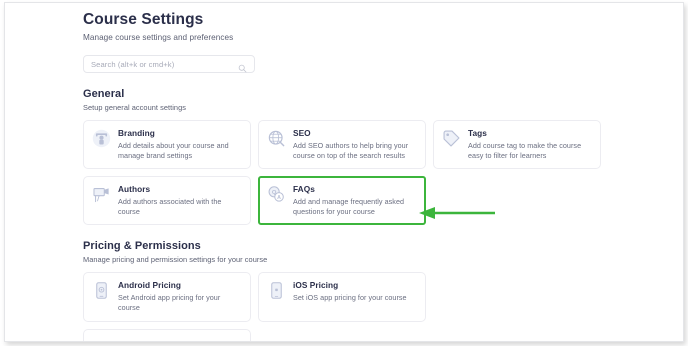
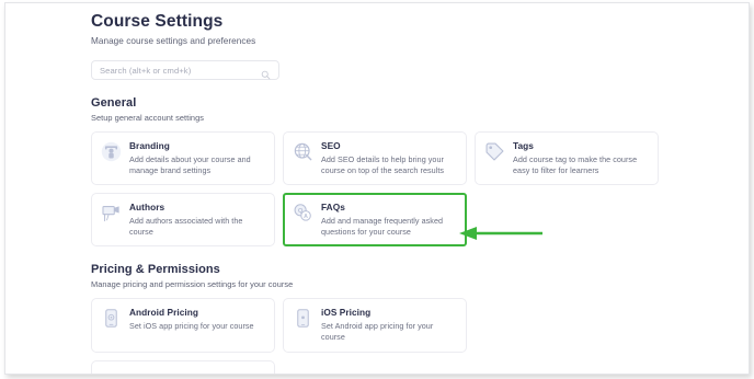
  Course Settings
  Manage course settings and preferences
  Search (alt+k or cmd+k)
  General
  Setup general account settings
  Branding
  Add details about your course and manage brand settings
  SEO
- Add SEO authors to help bring your course on top of the search results
+ Add SEO details to help bring your course on top of the search results
  Tags
  Add course tag to make the course easy to filter for learners
  Authors
  Add authors associated with the course
  FAQs
  Add and manage frequently asked questions for your course
  Pricing & Permissions
  Manage pricing and permission settings for your course
  Android Pricing
- Set Android app pricing for your course
+ Set iOS app pricing for your course
  iOS Pricing
- Set iOS app pricing for your course
+ Set Android app pricing for your course
